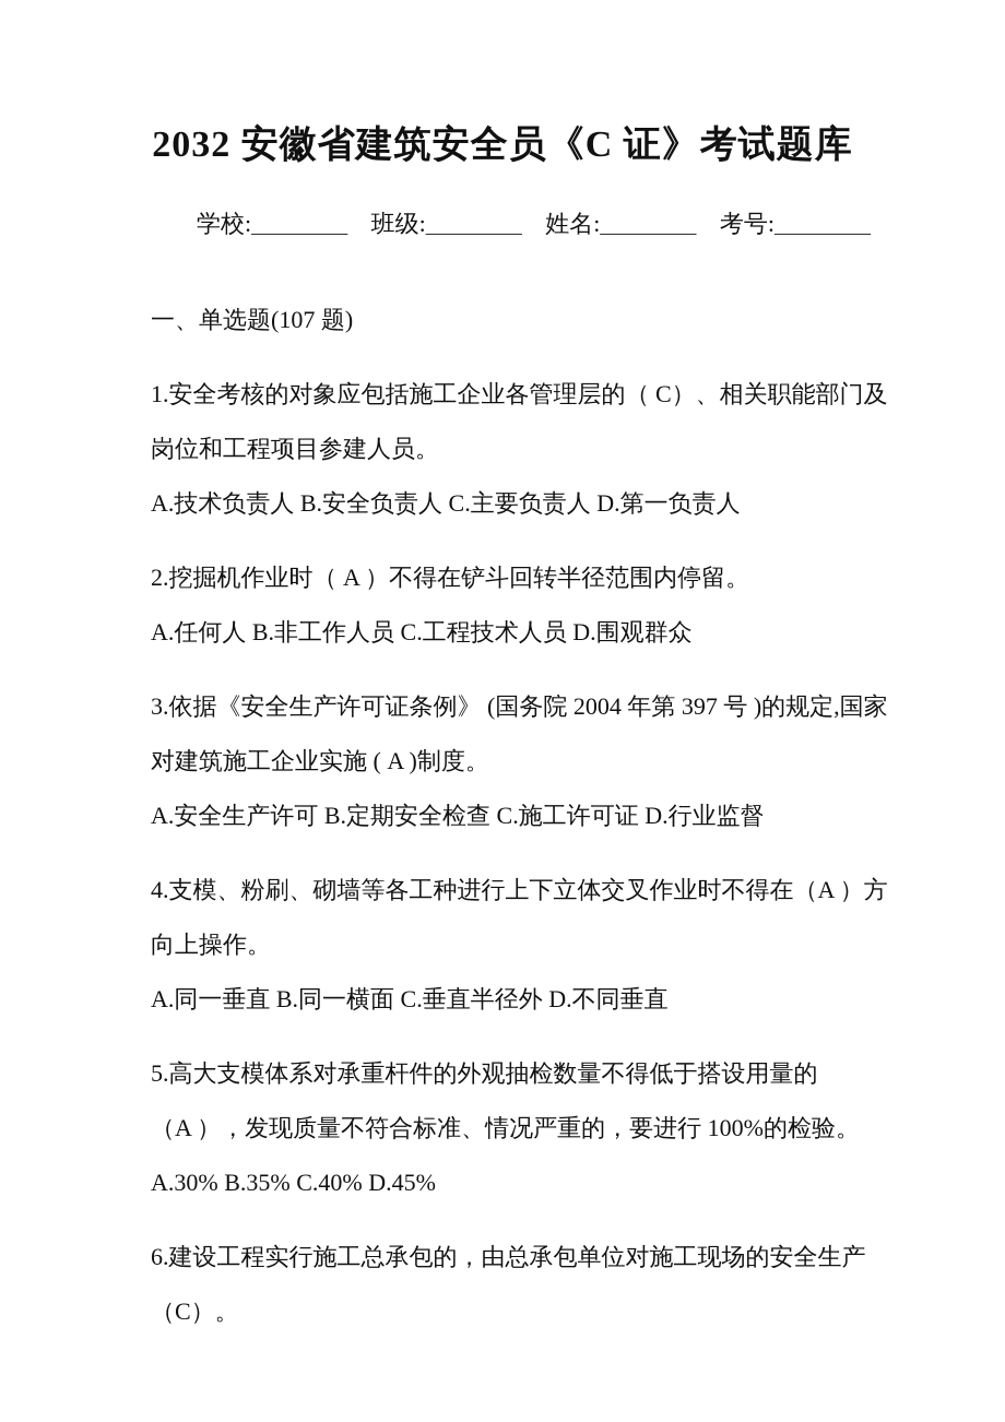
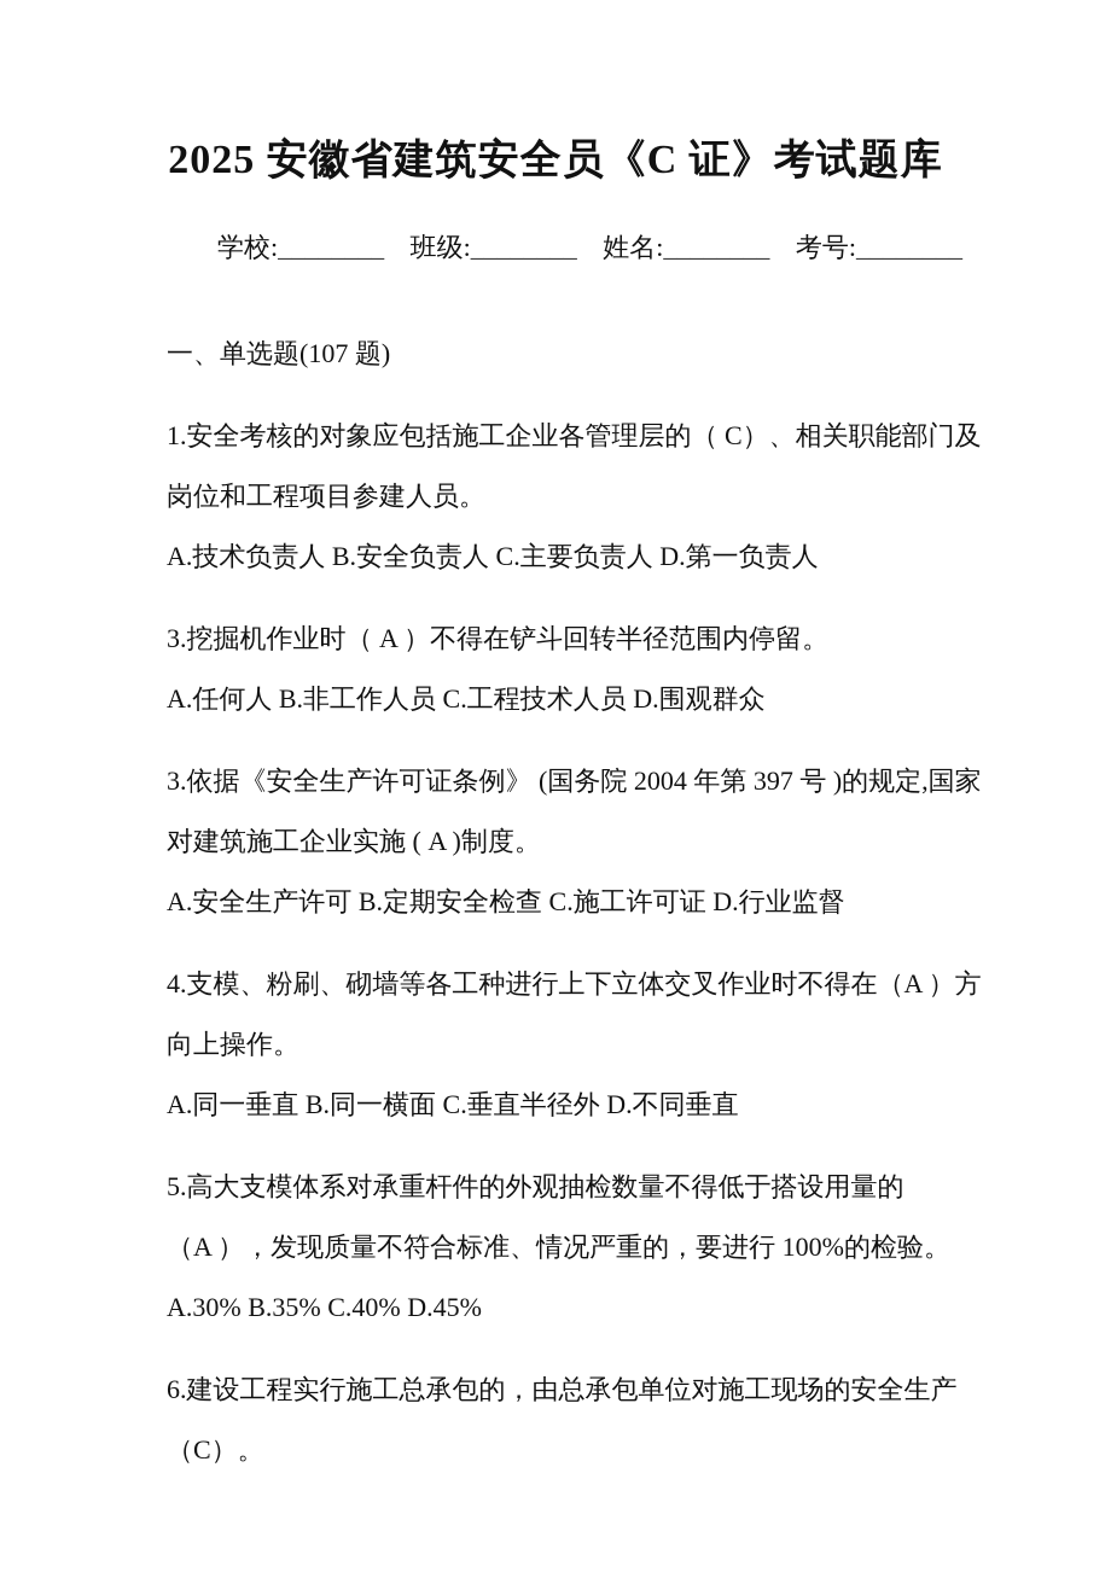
- 2032 安徽省建筑安全员《C 证》考试题库
+ 2025 安徽省建筑安全员《C 证》考试题库
  学校:________ 班级:________ 姓名:________ 考号:________
  一、单选题(107 题)
  1.安全考核的对象应包括施工企业各管理层的（ C）、相关职能部门及
  岗位和工程项目参建人员。
  A.技术负责人 B.安全负责人 C.主要负责人 D.第一负责人
- 2.挖掘机作业时（ A ）不得在铲斗回转半径范围内停留。
+ 3.挖掘机作业时（ A ）不得在铲斗回转半径范围内停留。
  A.任何人 B.非工作人员 C.工程技术人员 D.围观群众
  3.依据《安全生产许可证条例》 (国务院 2004 年第 397 号 )的规定,国家
  对建筑施工企业实施 ( A )制度。
  A.安全生产许可 B.定期安全检查 C.施工许可证 D.行业监督
  4.支模、粉刷、砌墙等各工种进行上下立体交叉作业时不得在（A ）方
  向上操作。
  A.同一垂直 B.同一横面 C.垂直半径外 D.不同垂直
  5.高大支模体系对承重杆件的外观抽检数量不得低于搭设用量的
  （A ），发现质量不符合标准、情况严重的，要进行 100%的检验。
  A.30% B.35% C.40% D.45%
  6.建设工程实行施工总承包的，由总承包单位对施工现场的安全生产
  （C）。
